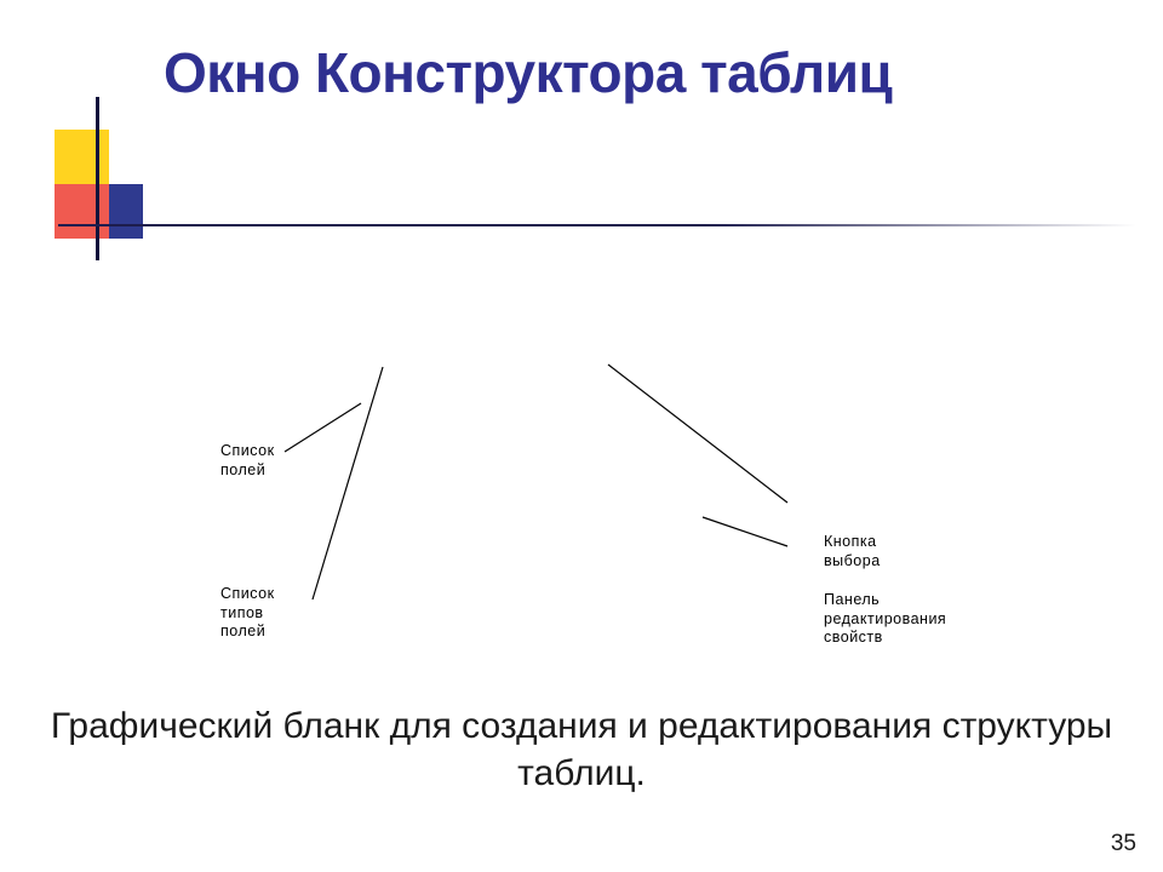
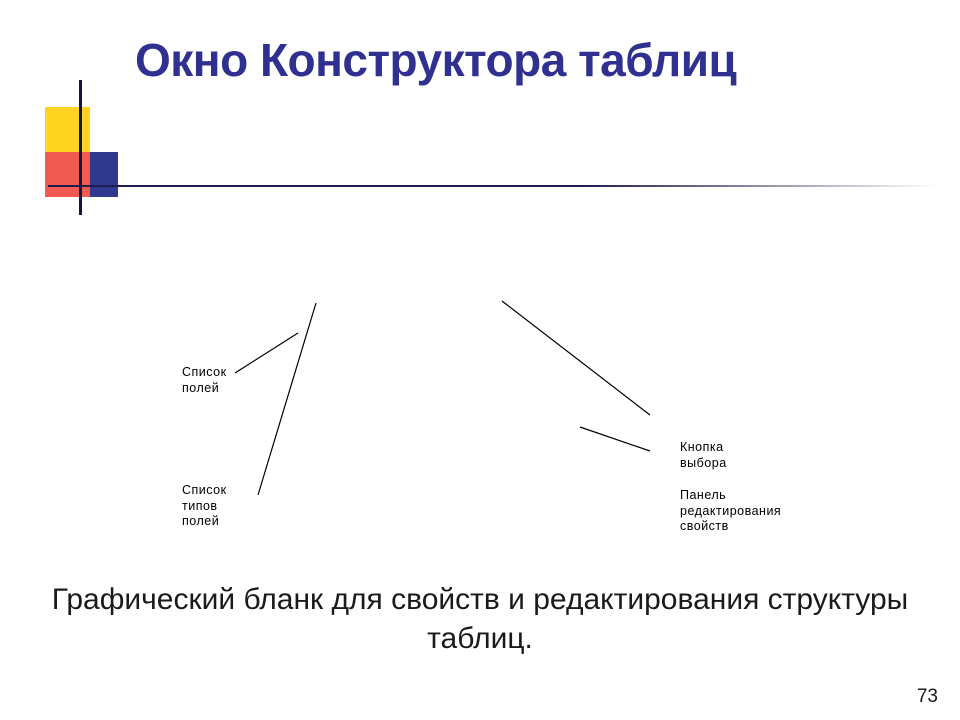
  Окно Конструктора таблиц
  Список
  полей
  Список
  типов
  полей
  Кнопка
  выбора
  Панель
  редактирования
  свойств
- Графический бланк для создания и редактирования структуры таблиц.
+ Графический бланк для свойств и редактирования структуры таблиц.
- 35
+ 73
